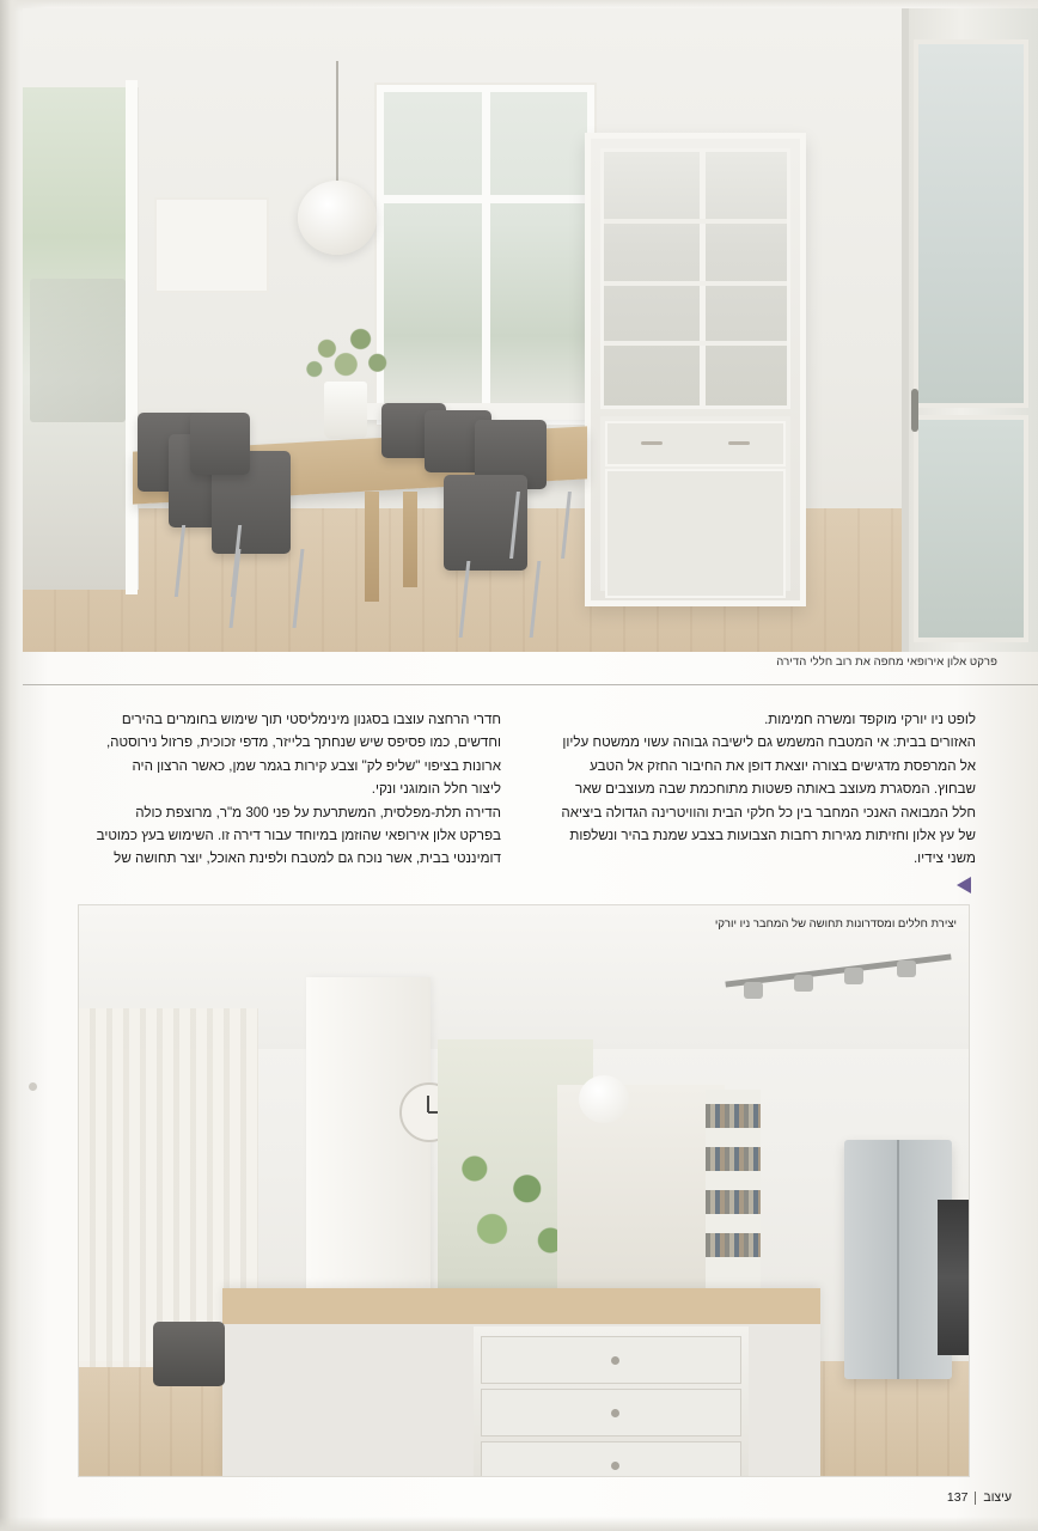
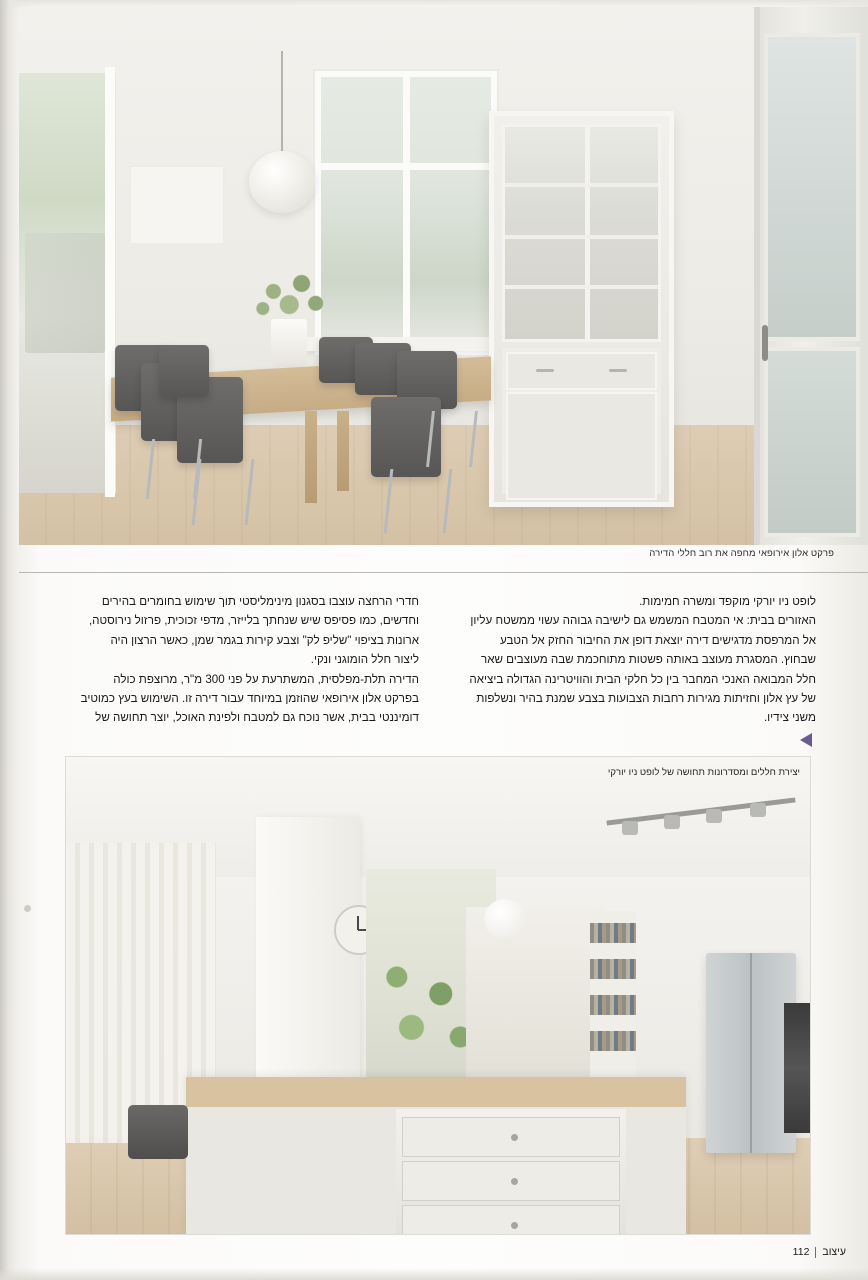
  פרקט אלון אירופאי מחפה את רוב חללי הדירה
  חדרי הרחצה עוצבו בסגנון מינימליסטי תוך שימוש בחומרים בהירים
  וחדשים, כמו פסיפס שיש שנחתך בלייזר, מדפי זכוכית, פרזול נירוסטה,
  ארונות בציפוי "שליפ לק" וצבע קירות בגמר שמן, כאשר הרצון היה
  ליצור חלל הומוגני ונקי.
  הדירה תלת-מפלסית, המשתרעת על פני 300 מ"ר, מרוצפת כולה
  בפרקט אלון אירופאי שהוזמן במיוחד עבור דירה זו. השימוש בעץ כמוטיב
  דומיננטי בבית, אשר נוכח גם למטבח ולפינת האוכל, יוצר תחושה של
  לופט ניו יורקי מוקפד ומשרה חמימות.
  האזורים בבית: אי המטבח המשמש גם לישיבה גבוהה עשוי ממשטח עליון
- אל המרפסת מדגישים בצורה יוצאת דופן את החיבור החזק אל הטבע
+ אל המרפסת מדגישים דירה יוצאת דופן את החיבור החזק אל הטבע
  שבחוץ. המסגרת מעוצב באותה פשטות מתוחכמת שבה מעוצבים שאר
  חלל המבואה האנכי המחבר בין כל חלקי הבית והוויטרינה הגדולה ביציאה
  של עץ אלון וחזיתות מגירות רחבות הצבועות בצבע שמנת בהיר ונשלפות
  משני צידיו.
- יצירת חללים ומסדרונות תחושה של המחבר ניו יורקי
+ יצירת חללים ומסדרונות תחושה של לופט ניו יורקי
  עיצוב
- 137
+ 112
